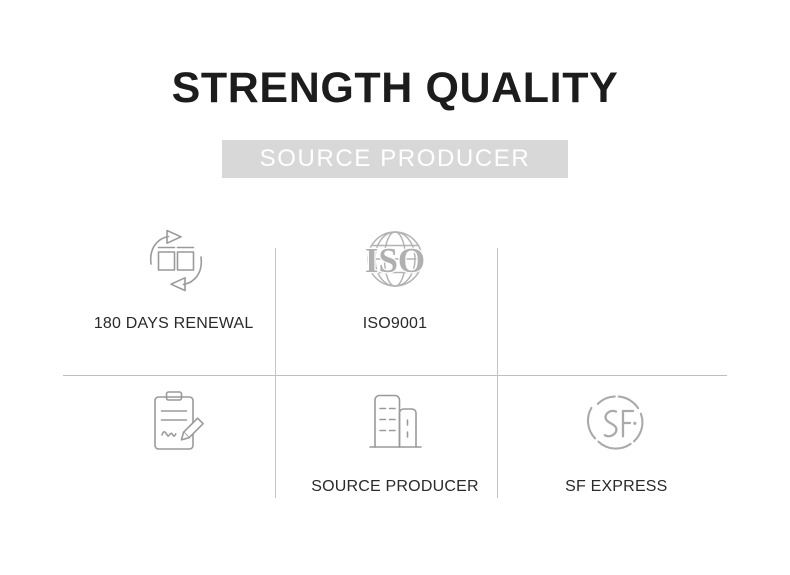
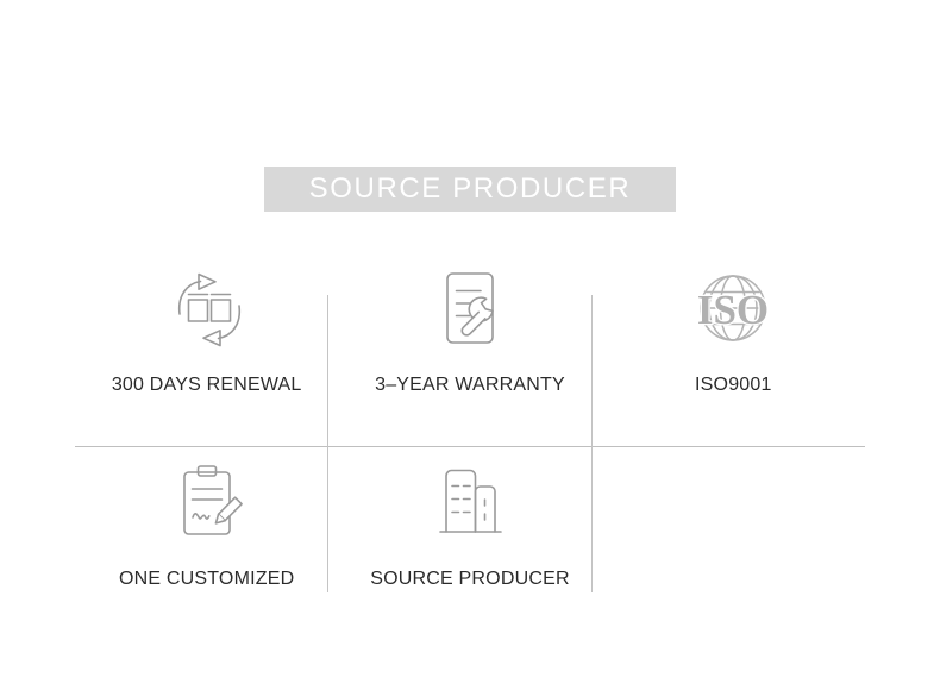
- STRENGTH QUALITY
  SOURCE PRODUCER
- 180 DAYS RENEWAL
+ 300 DAYS RENEWAL
+ 3–YEAR WARRANTY
  ISO
  ISO9001
+ ONE CUSTOMIZED
  SOURCE PRODUCER
- SF EXPRESS
